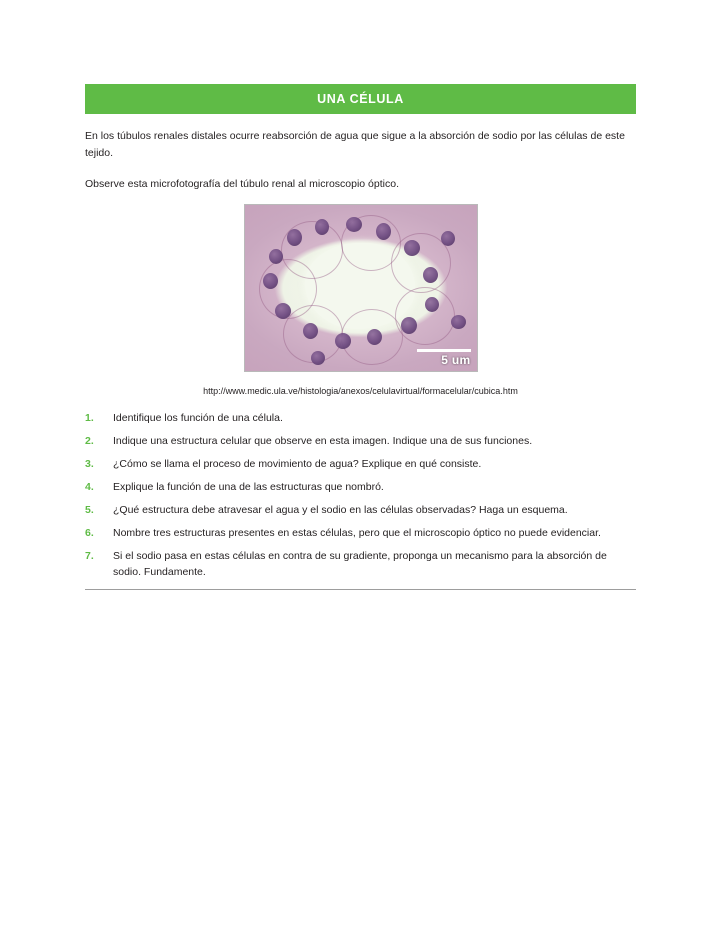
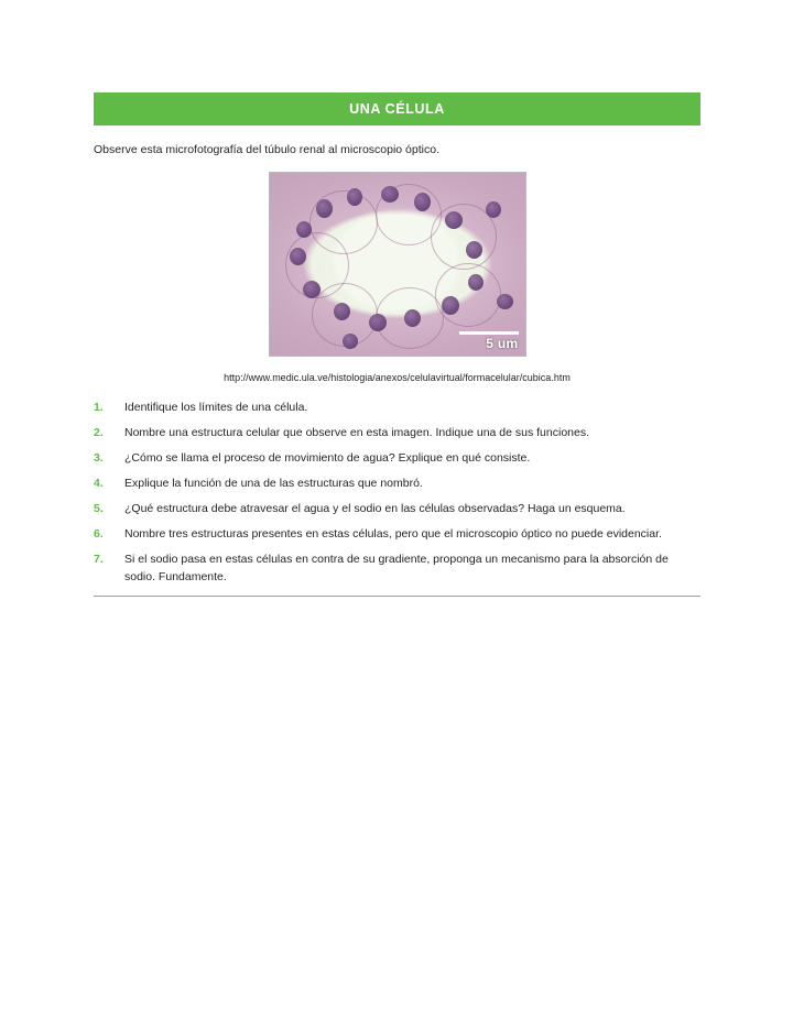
  UNA CÉLULA
- En los túbulos renales distales ocurre reabsorción de agua que sigue a la absorción de sodio por las células de este tejido.
  Observe esta microfotografía del túbulo renal al microscopio óptico.
  5 um
  http://www.medic.ula.ve/histologia/anexos/celulavirtual/formacelular/cubica.htm
  1.
- Identifique los función de una célula.
+ Identifique los límites de una célula.
  2.
- Indique una estructura celular que observe en esta imagen. Indique una de sus funciones.
+ Nombre una estructura celular que observe en esta imagen. Indique una de sus funciones.
  3.
  ¿Cómo se llama el proceso de movimiento de agua? Explique en qué consiste.
  4.
  Explique la función de una de las estructuras que nombró.
  5.
  ¿Qué estructura debe atravesar el agua y el sodio en las células observadas? Haga un esquema.
  6.
  Nombre tres estructuras presentes en estas células, pero que el microscopio óptico no puede evidenciar.
  7.
  Si el sodio pasa en estas células en contra de su gradiente, proponga un mecanismo para la absorción de sodio. Fundamente.
